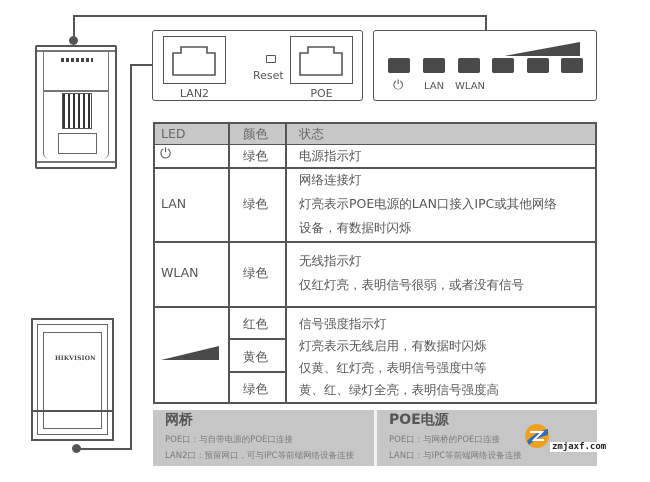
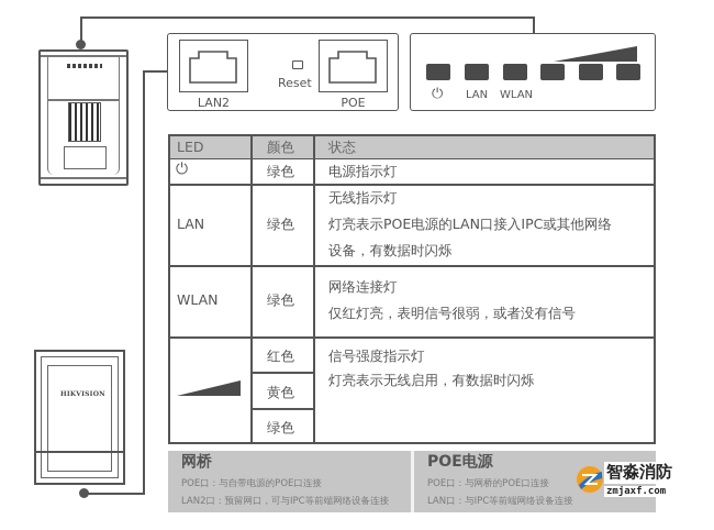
  LAN2
  Reset
  POE
  ⏻
  LAN
  WLAN
  LED
  颜色
  状态
  ⏻
  绿色
  电源指示灯
  LAN
  绿色
- 网络连接灯
+ 无线指示灯
  灯亮表示POE电源的LAN口接入IPC或其他网络
  设备，有数据时闪烁
  WLAN
  绿色
- 无线指示灯
+ 网络连接灯
  仅红灯亮，表明信号很弱，或者没有信号
  红色
  黄色
  绿色
  信号强度指示灯
  灯亮表示无线启用，有数据时闪烁
- 仅黄、红灯亮，表明信号强度中等
- 黄、红、绿灯全亮，表明信号强度高
  网桥
  POE口：与自带电源的POE口连接
  LAN2口：预留网口，可与IPC等前端网络设备连接
  POE电源
  POE口：与网桥的POE口连接
  LAN口：与IPC等前端网络设备连接
+ 智淼消防
  zmjaxf.com
